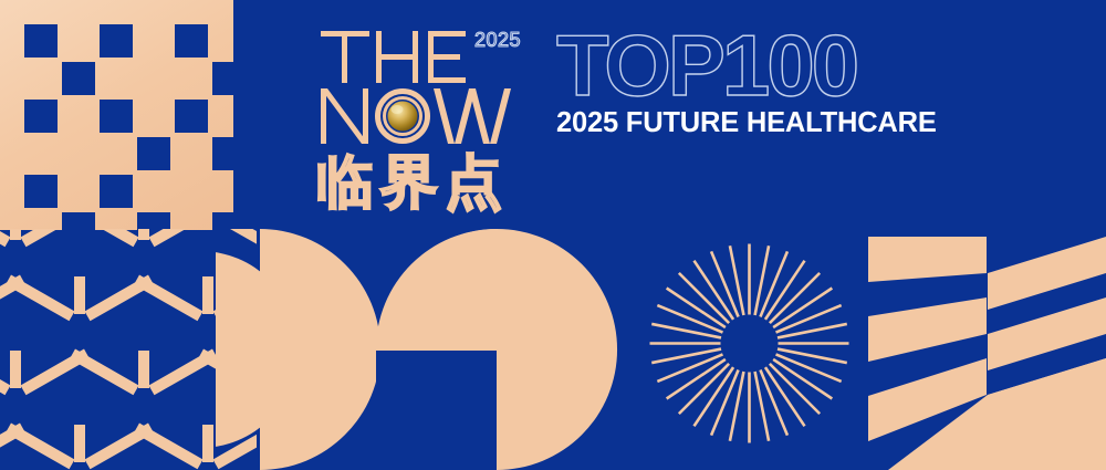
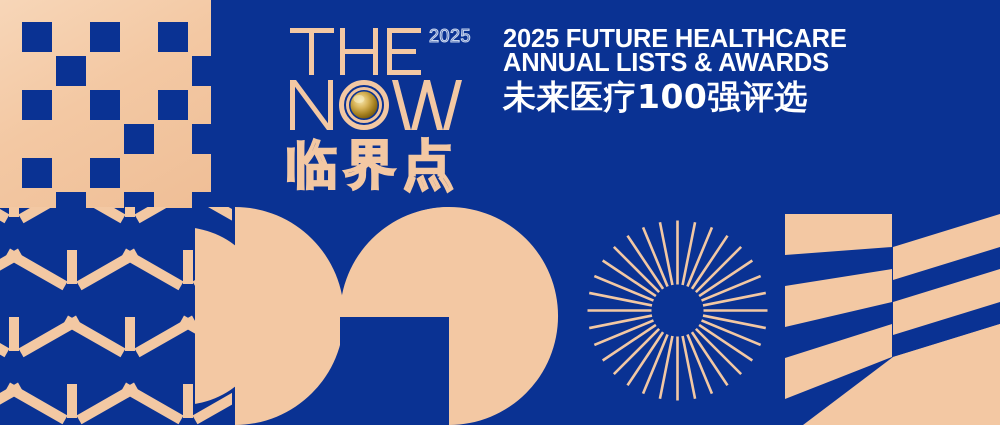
  2025
  临界点
- TOP100
  2025 FUTURE HEALTHCARE
+ ANNUAL LISTS & AWARDS
+ 未来医疗100强评选
